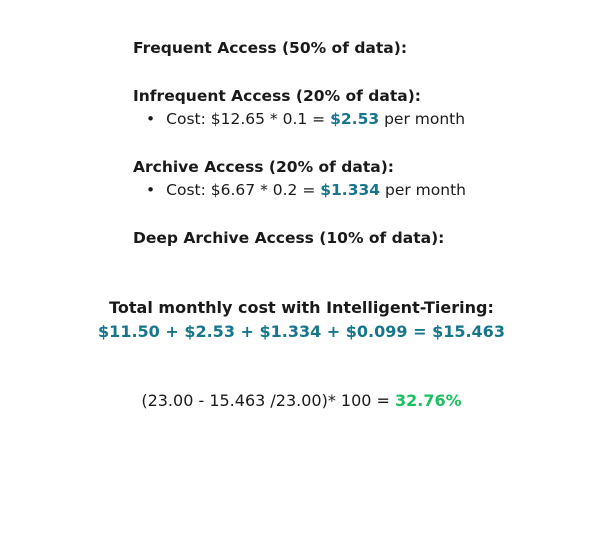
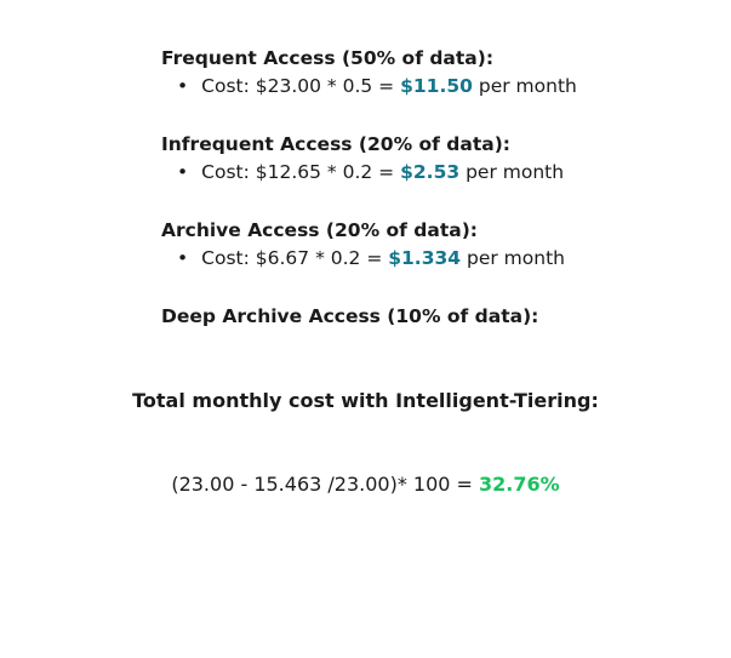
  Frequent Access (50% of data):
+ Cost: $23.00 * 0.5 = $11.50 per month
  Infrequent Access (20% of data):
- Cost: $12.65 * 0.1 = $2.53 per month
+ Cost: $12.65 * 0.2 = $2.53 per month
  Archive Access (20% of data):
  Cost: $6.67 * 0.2 = $1.334 per month
  Deep Archive Access (10% of data):
  Total monthly cost with Intelligent-Tiering:
- $11.50 + $2.53 + $1.334 + $0.099 = $15.463
  (23.00 - 15.463 /23.00)* 100 = 32.76%
